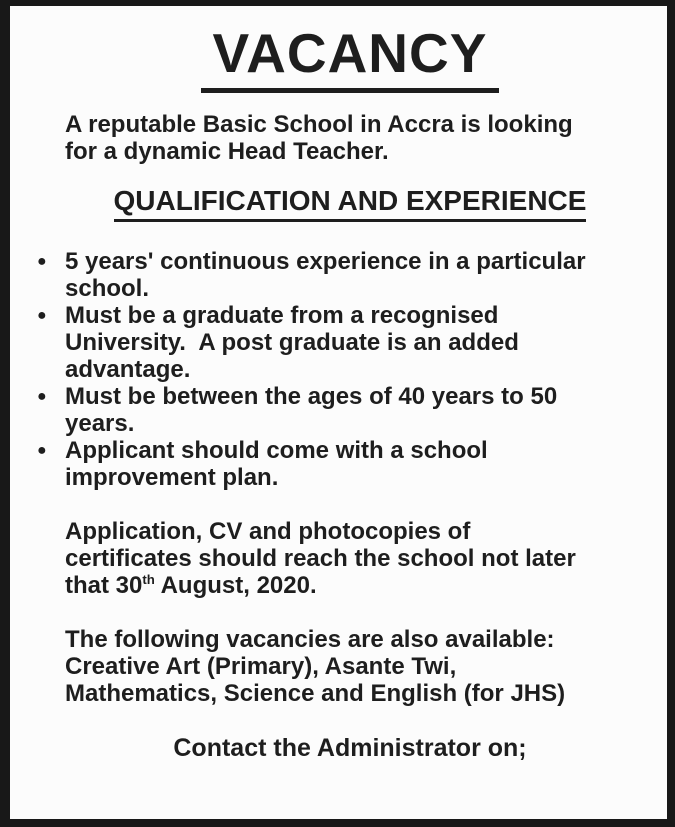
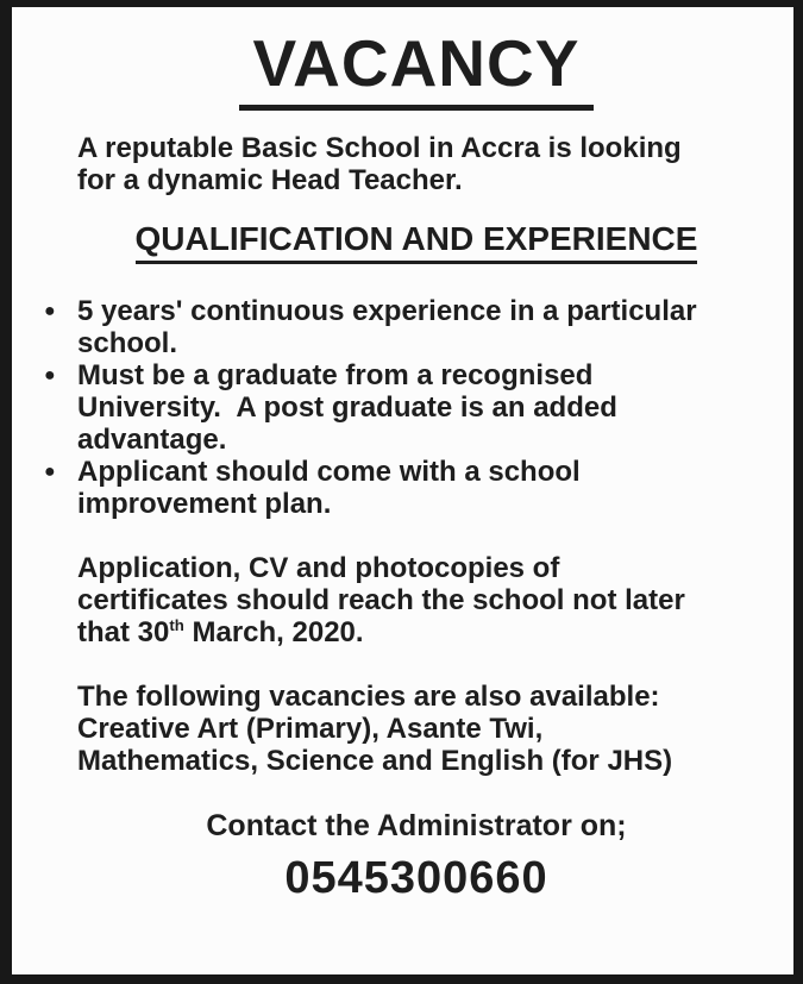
  VACANCY
  A reputable Basic School in Accra is looking
  for a dynamic Head Teacher.
  QUALIFICATION AND EXPERIENCE
  5 years' continuous experience in a particular
  school.
  Must be a graduate from a recognised
  University. A post graduate is an added
  advantage.
- Must be between the ages of 40 years to 50
- years.
  Applicant should come with a school
  improvement plan.
  Application, CV and photocopies of
  certificates should reach the school not later
- that 30th August, 2020.
+ that 30th March, 2020.
  The following vacancies are also available:
  Creative Art (Primary), Asante Twi,
  Mathematics, Science and English (for JHS)
  Contact the Administrator on;
+ 0545300660
